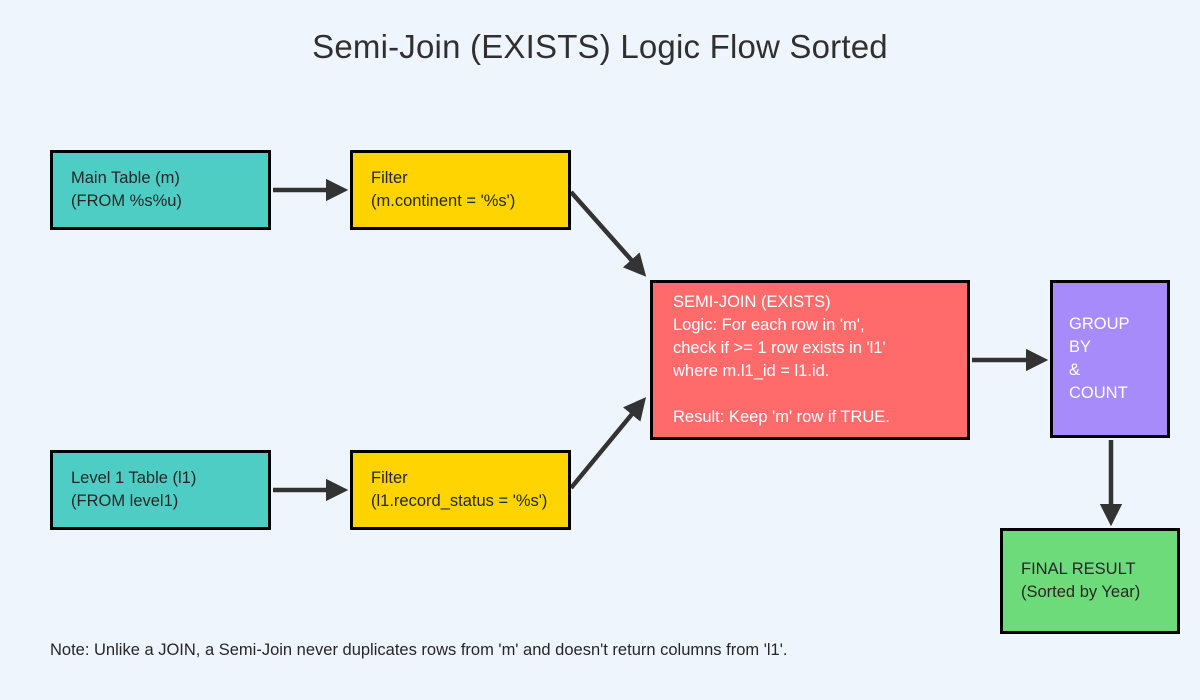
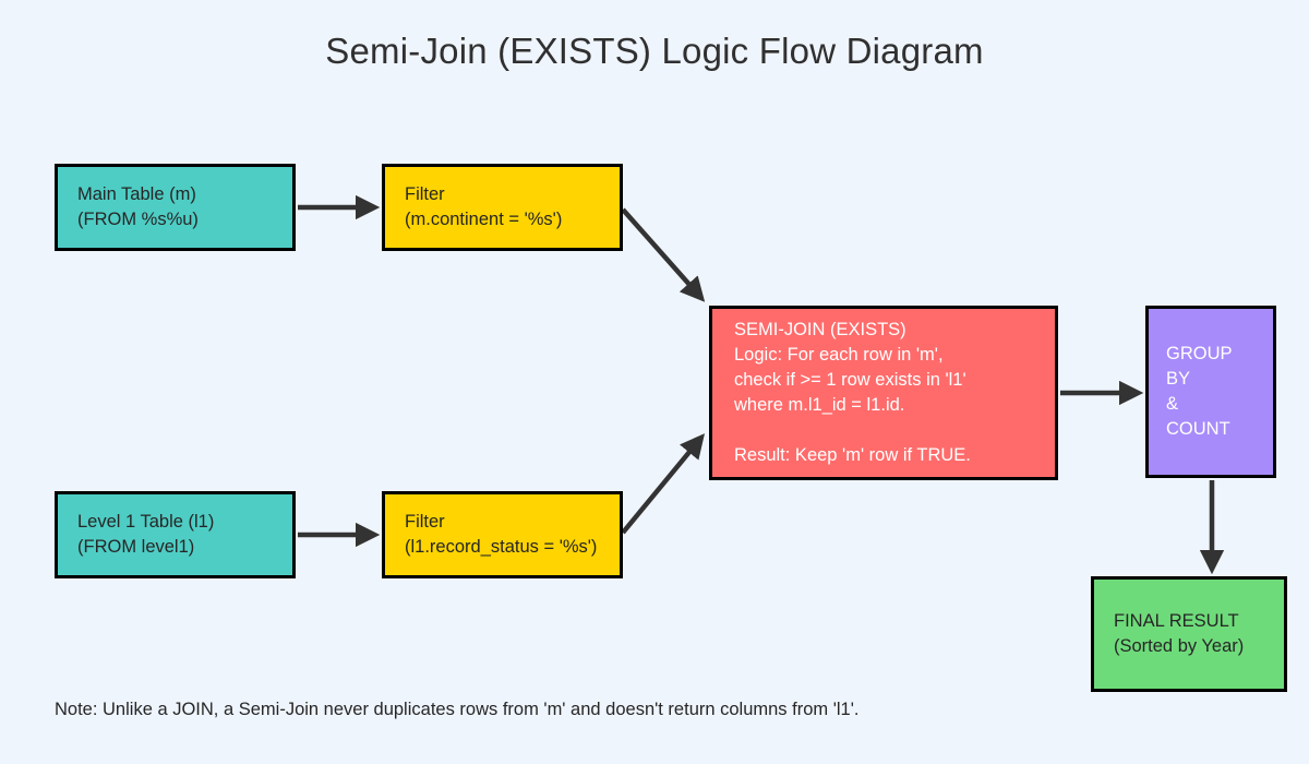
- Semi-Join (EXISTS) Logic Flow Sorted
+ Semi-Join (EXISTS) Logic Flow Diagram
  Main Table (m)
  (FROM %s%u)
  Filter
  (m.continent = '%s')
  Level 1 Table (l1)
  (FROM level1)
  Filter
  (l1.record_status = '%s')
  SEMI-JOIN (EXISTS)
  Logic: For each row in 'm',
  check if >= 1 row exists in 'l1'
  where m.l1_id = l1.id.
  Result: Keep 'm' row if TRUE.
  GROUP BY
  &
  COUNT
  FINAL RESULT
  (Sorted by Year)
  Note: Unlike a JOIN, a Semi-Join never duplicates rows from 'm' and doesn't return columns from 'l1'.
